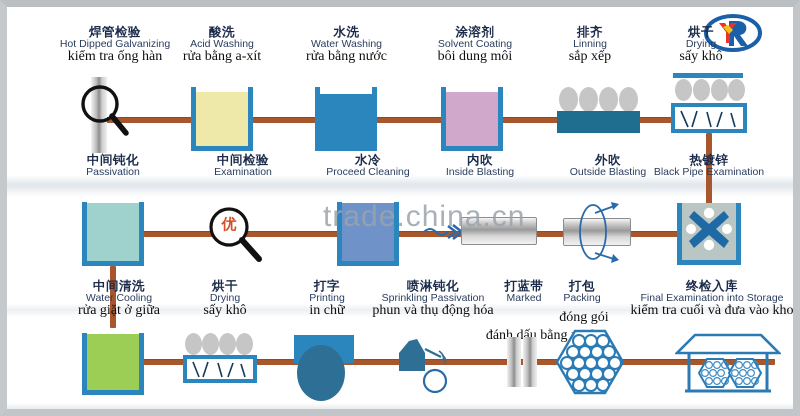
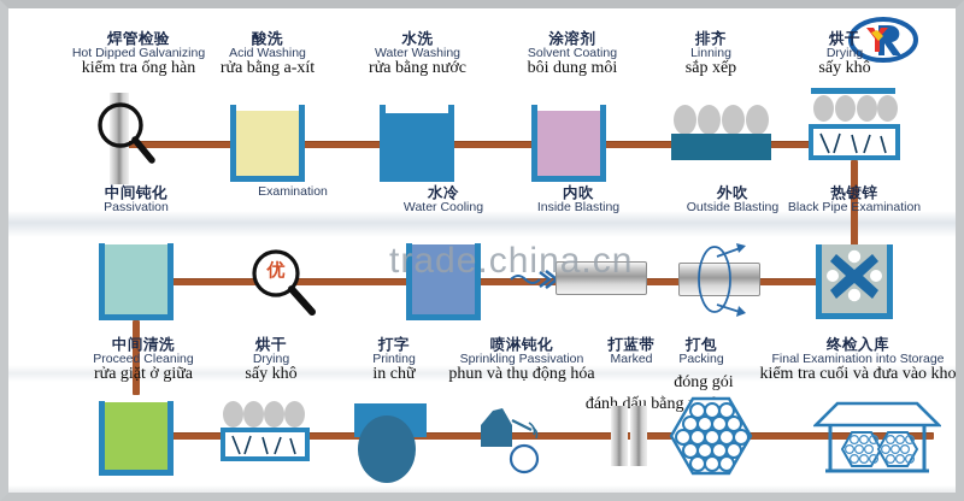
  焊管检验
  Hot Dipped Galvanizing
  kiểm tra ống hàn
  酸洗
  Acid Washing
  rửa bằng a-xít
  水洗
  Water Washing
  rửa bằng nước
  涂溶剂
  Solvent Coating
  bôi dung môi
  排齐
  Linning
  sắp xếp
  烘干
  Drying
  sấy khô
  中间钝化
  Passivation
- 中间检验
  Examination
  优
  水冷
- Proceed Cleaning
+ Water Cooling
  内吹
  Inside Blasting
  外吹
  Outside Blasting
  热镀锌
  Black Pipe Examination
  中间清洗
- Water Cooling
+ Proceed Cleaning
  rửa giặt ở giữa
  烘干
  Drying
  sấy khô
  打字
  Printing
  in chữ
  喷淋钝化
  Sprinkling Passivation
  phun và thụ động hóa
  打蓝带
  Marked
  đánh dấu bằng
  打包
  Packing
  đóng gói
  终检入库
  Final Examination into Storage
  kiểm tra cuối và đưa vào kho
  trade.china.cn
